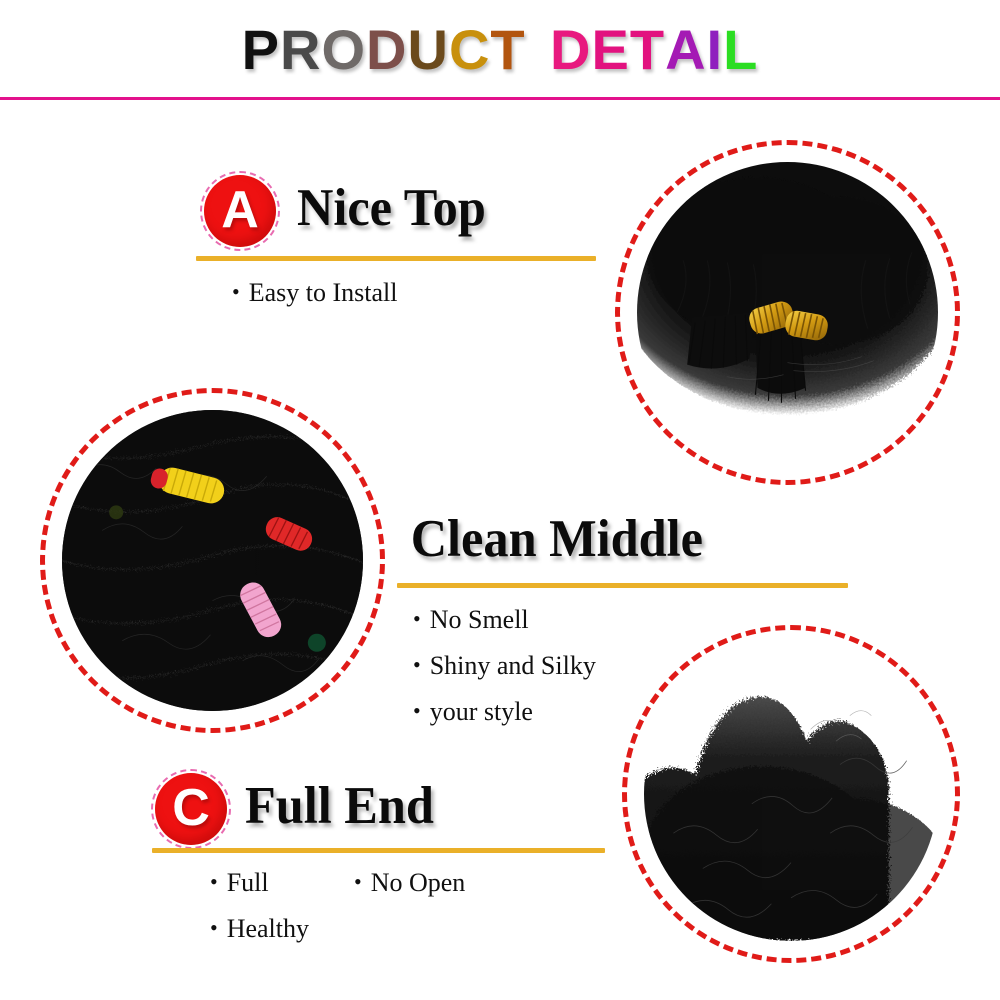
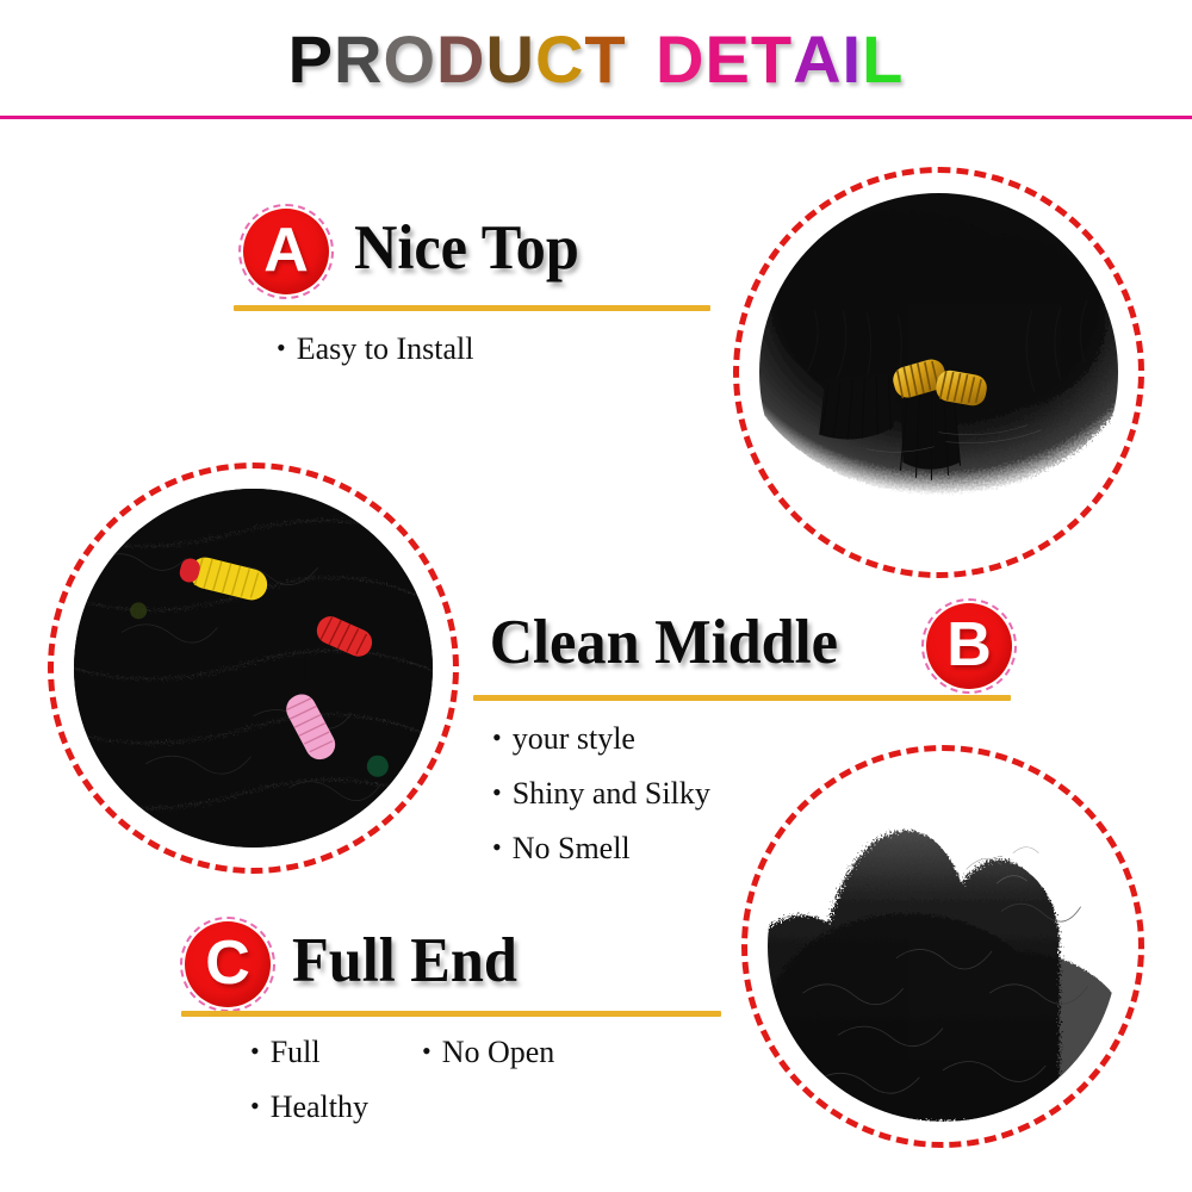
  PRODUCT DETAIL
  A
  Nice Top
  • Easy to Install
  Clean Middle
+ B
- • No Smell
+ • your style
  • Shiny and Silky
- • your style
+ • No Smell
  C
  Full End
  • Full
  • Healthy
  • No Open
